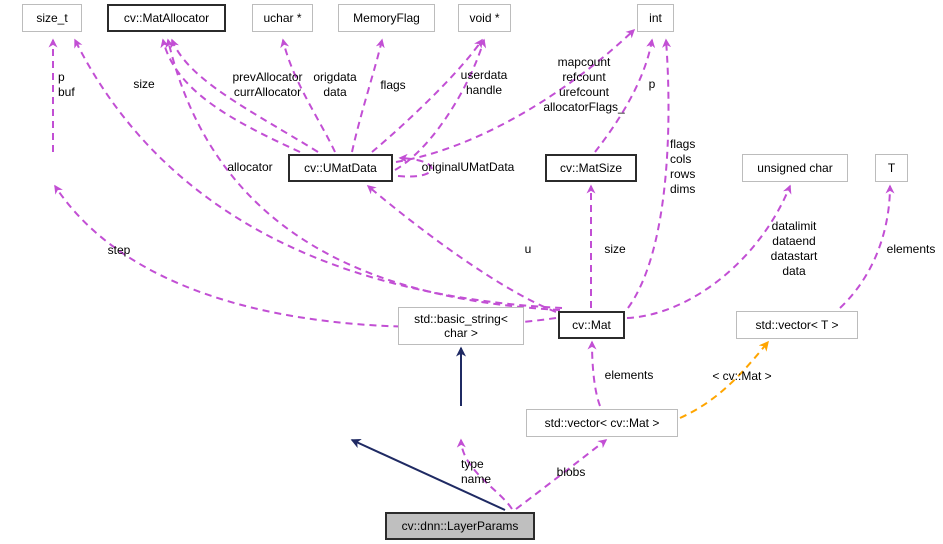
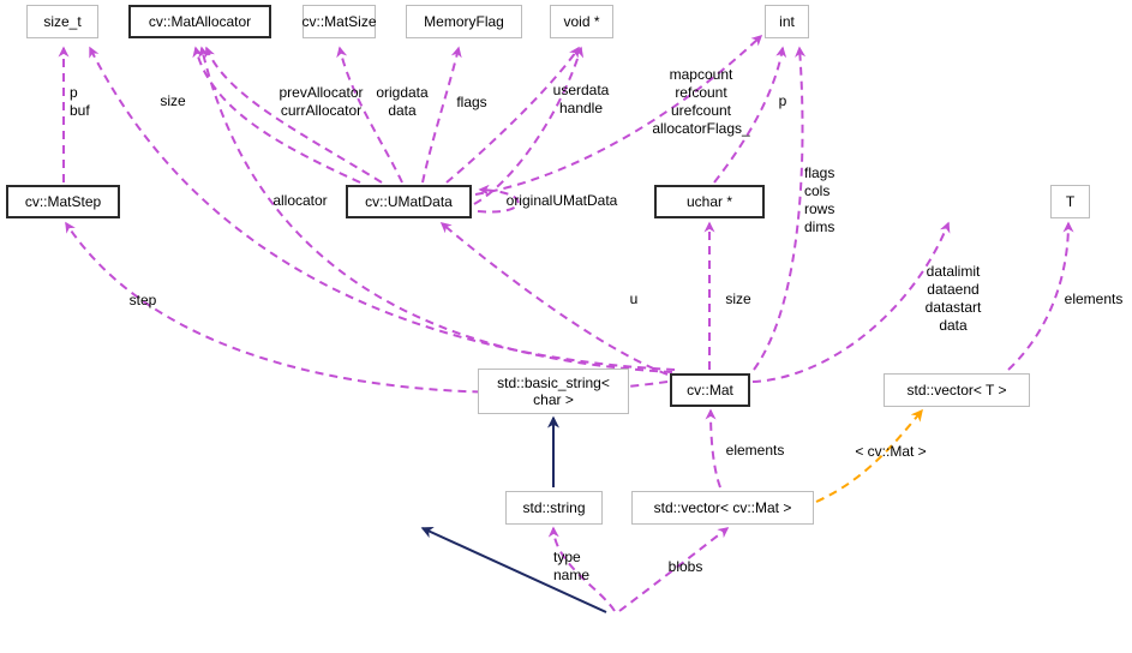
  size_t
  cv::MatAllocator
- uchar *
+ cv::MatSize
  MemoryFlag
  void *
  int
+ cv::MatStep
  cv::UMatData
- cv::MatSize
+ uchar *
- unsigned char
  T
  std::basic_string<
  char >
  cv::Mat
  std::vector< T >
+ std::string
  std::vector< cv::Mat >
- cv::dnn::LayerParams
  p
  buf
  size
  prevAllocator
  currAllocator
  origdata
  data
  flags
  userdata
  handle
  mapcount
  refcount
  urefcount
  allocatorFlags_
  p
  allocator
  originalUMatData
  flags
  cols
  rows
  dims
  datalimit
  dataend
  datastart
  data
  elements
  step
  u
  size
  elements
  < cv::Mat >
  type
  name
  blobs
